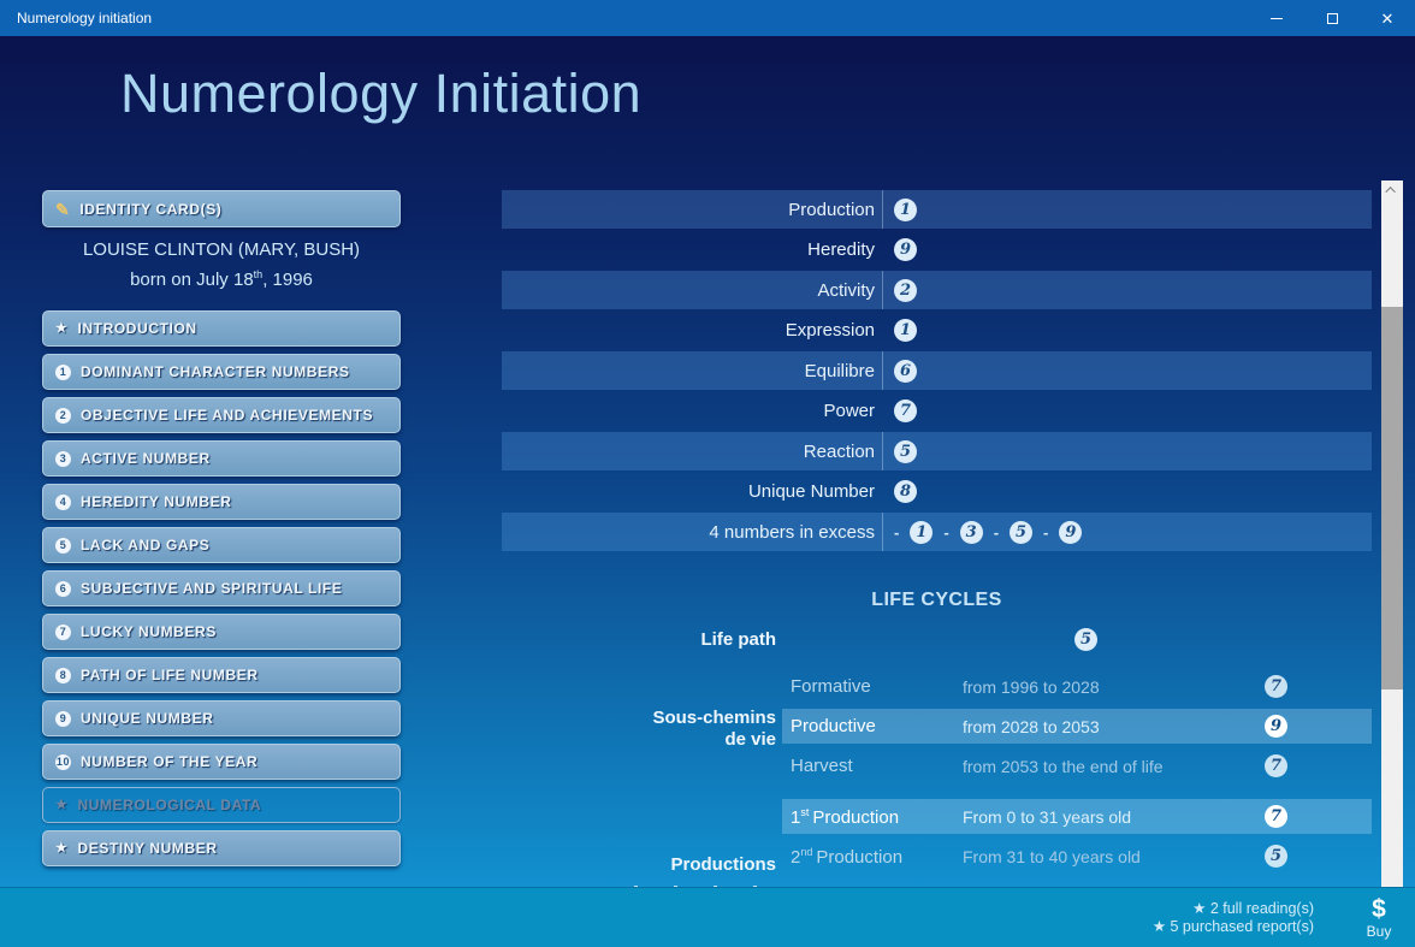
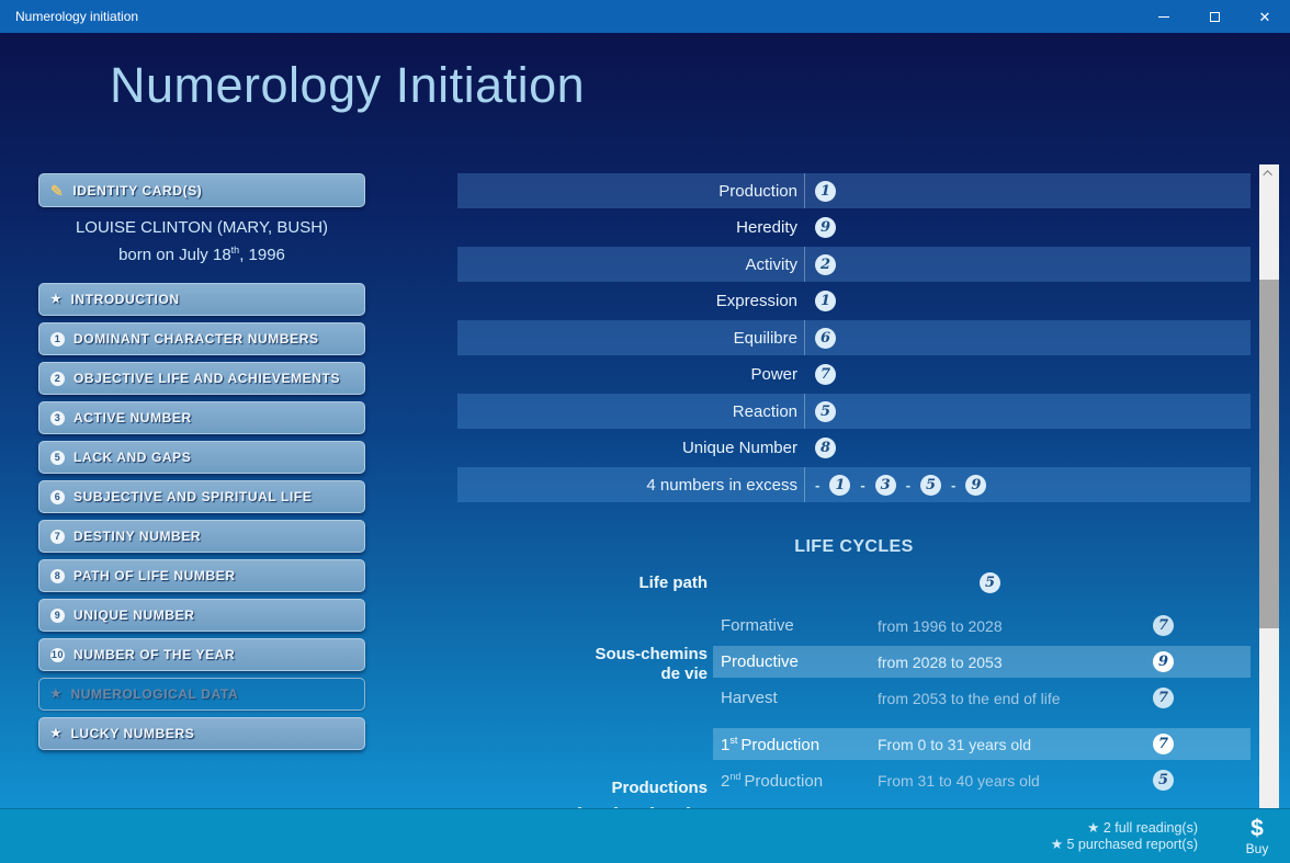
  Numerology initiation
  ✕
  Numerology Initiation
  ✎
  IDENTITY CARD(S)
  LOUISE CLINTON (MARY, BUSH)
  born on July 18th, 1996
  ★
  INTRODUCTION
  1
  DOMINANT CHARACTER NUMBERS
  2
  OBJECTIVE LIFE AND ACHIEVEMENTS
  3
  ACTIVE NUMBER
- 4
- HEREDITY NUMBER
  5
  LACK AND GAPS
  6
  SUBJECTIVE AND SPIRITUAL LIFE
  7
- LUCKY NUMBERS
+ DESTINY NUMBER
  8
  PATH OF LIFE NUMBER
  9
  UNIQUE NUMBER
  10
  NUMBER OF THE YEAR
  ★
  NUMEROLOGICAL DATA
  ★
- DESTINY NUMBER
+ LUCKY NUMBERS
  Production
  1
  Heredity
  9
  Activity
  2
  Expression
  1
  Equilibre
  6
  Power
  7
  Reaction
  5
  Unique Number
  8
  4 numbers in excess
  -
  1
  -
  3
  -
  5
  -
  9
  LIFE CYCLES
  Life path
  5
  Sous-chemins
  de vie
  Formative
  from 1996 to 2028
  7
  Productive
  from 2028 to 2053
  9
  Harvest
  from 2053 to the end of life
  7
  Productions
  1st Production
  From 0 to 31 years old
  7
  2nd Production
  From 31 to 40 years old
  5
  ★ 2 full reading(s)
  ★ 5 purchased report(s)
  $
  Buy
